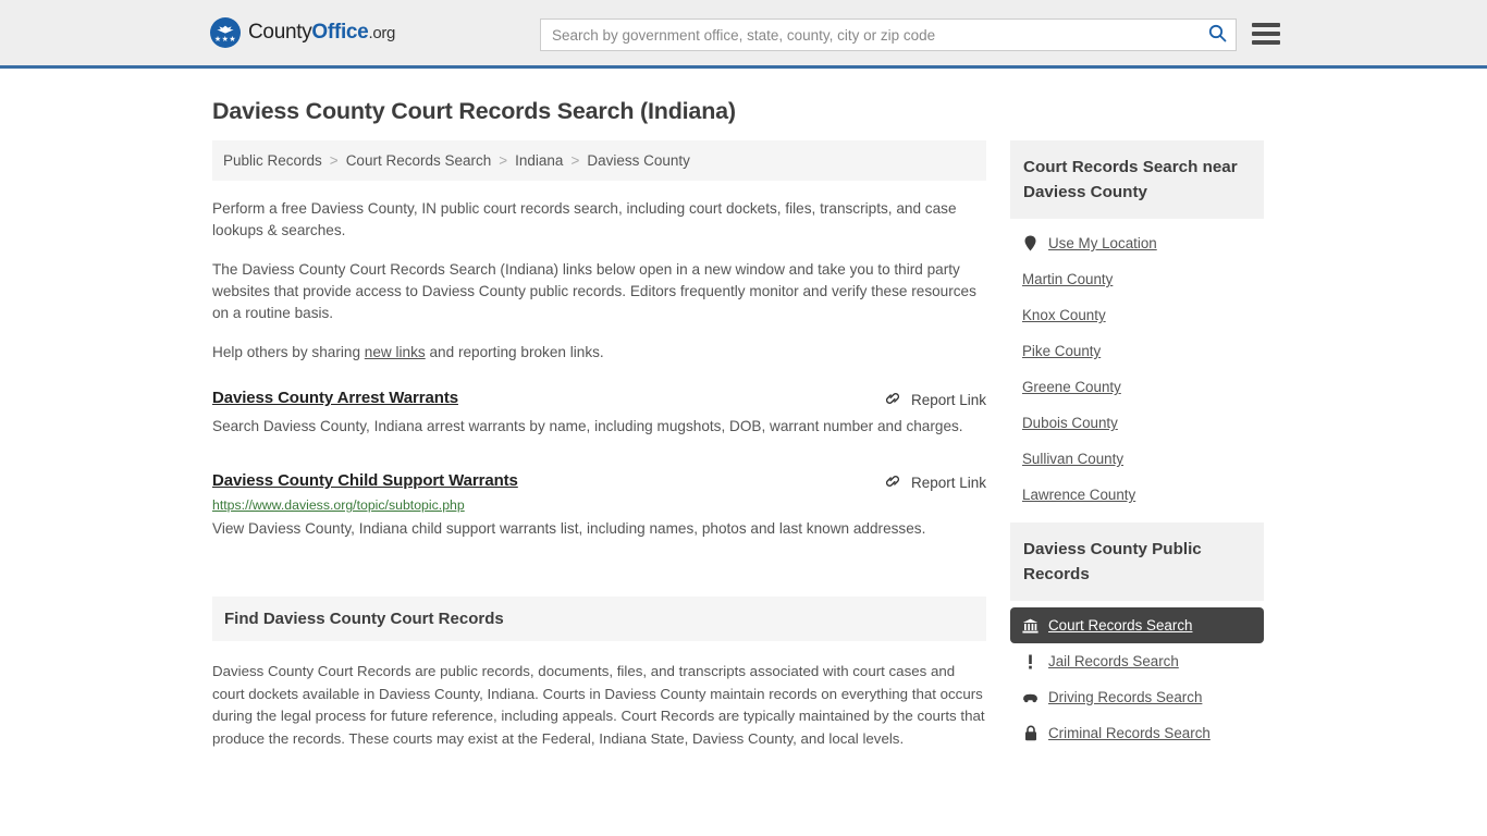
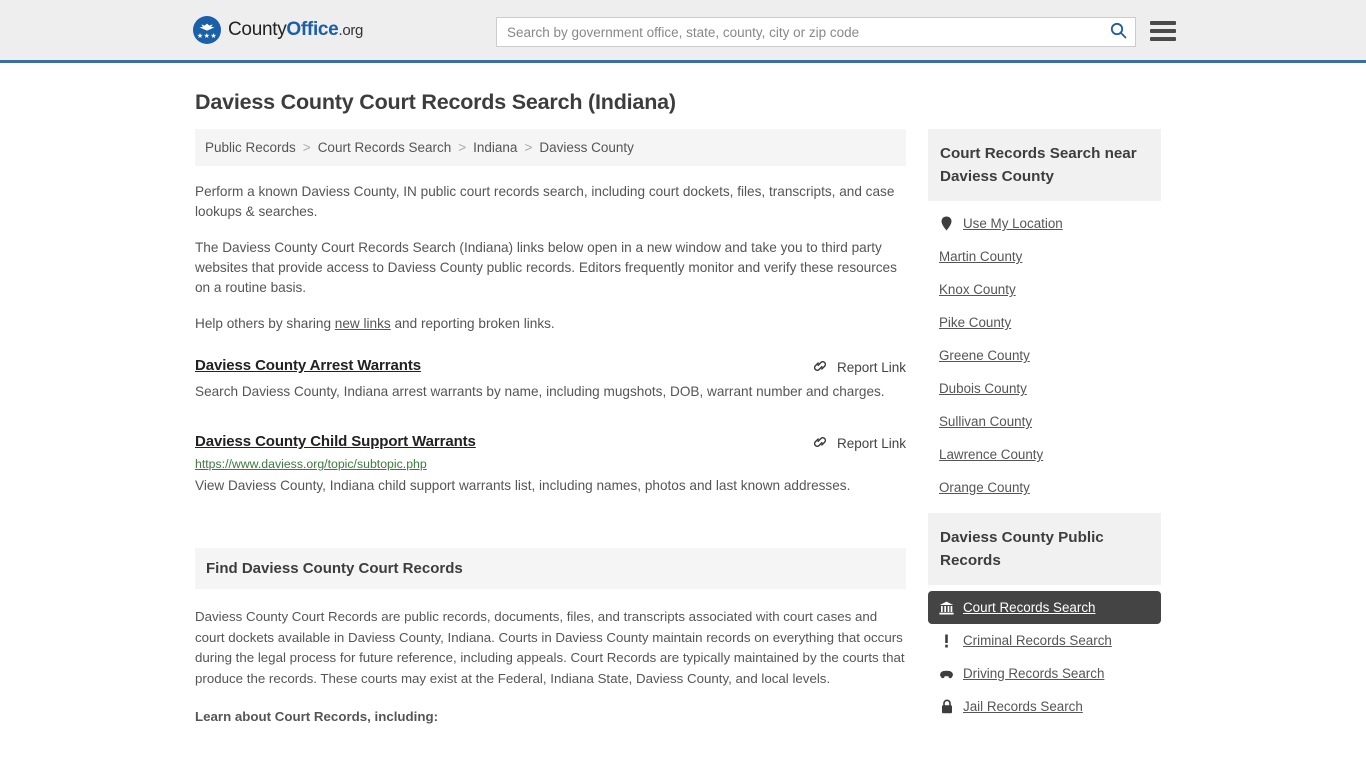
  CountyOffice.org
  Search by government office, state, county, city or zip code
  Daviess County Court Records Search (Indiana)
  Public Records
  >
  Court Records Search
  >
  Indiana
  >
  Daviess County
- Perform a free Daviess County, IN public court records search, including court dockets, files, transcripts, and case lookups & searches.
+ Perform a known Daviess County, IN public court records search, including court dockets, files, transcripts, and case lookups & searches.
  The Daviess County Court Records Search (Indiana) links below open in a new window and take you to third party websites that provide access to Daviess County public records. Editors frequently monitor and verify these resources on a routine basis.
  Help others by sharing new links and reporting broken links.
  Daviess County Arrest Warrants
  Report Link
  Search Daviess County, Indiana arrest warrants by name, including mugshots, DOB, warrant number and charges.
  Daviess County Child Support Warrants
  Report Link
  https://www.daviess.org/topic/subtopic.php
  View Daviess County, Indiana child support warrants list, including names, photos and last known addresses.
  Find Daviess County Court Records
  Daviess County Court Records are public records, documents, files, and transcripts associated with court cases and court dockets available in Daviess County, Indiana. Courts in Daviess County maintain records on everything that occurs during the legal process for future reference, including appeals. Court Records are typically maintained by the courts that produce the records. These courts may exist at the Federal, Indiana State, Daviess County, and local levels.
+ Learn about Court Records, including:
  Court Records Search near Daviess County
  Use My Location
  Martin County
  Knox County
  Pike County
  Greene County
  Dubois County
  Sullivan County
  Lawrence County
+ Orange County
  Daviess County Public Records
  Court Records Search
- Jail Records Search
+ Criminal Records Search
  Driving Records Search
- Criminal Records Search
+ Jail Records Search
